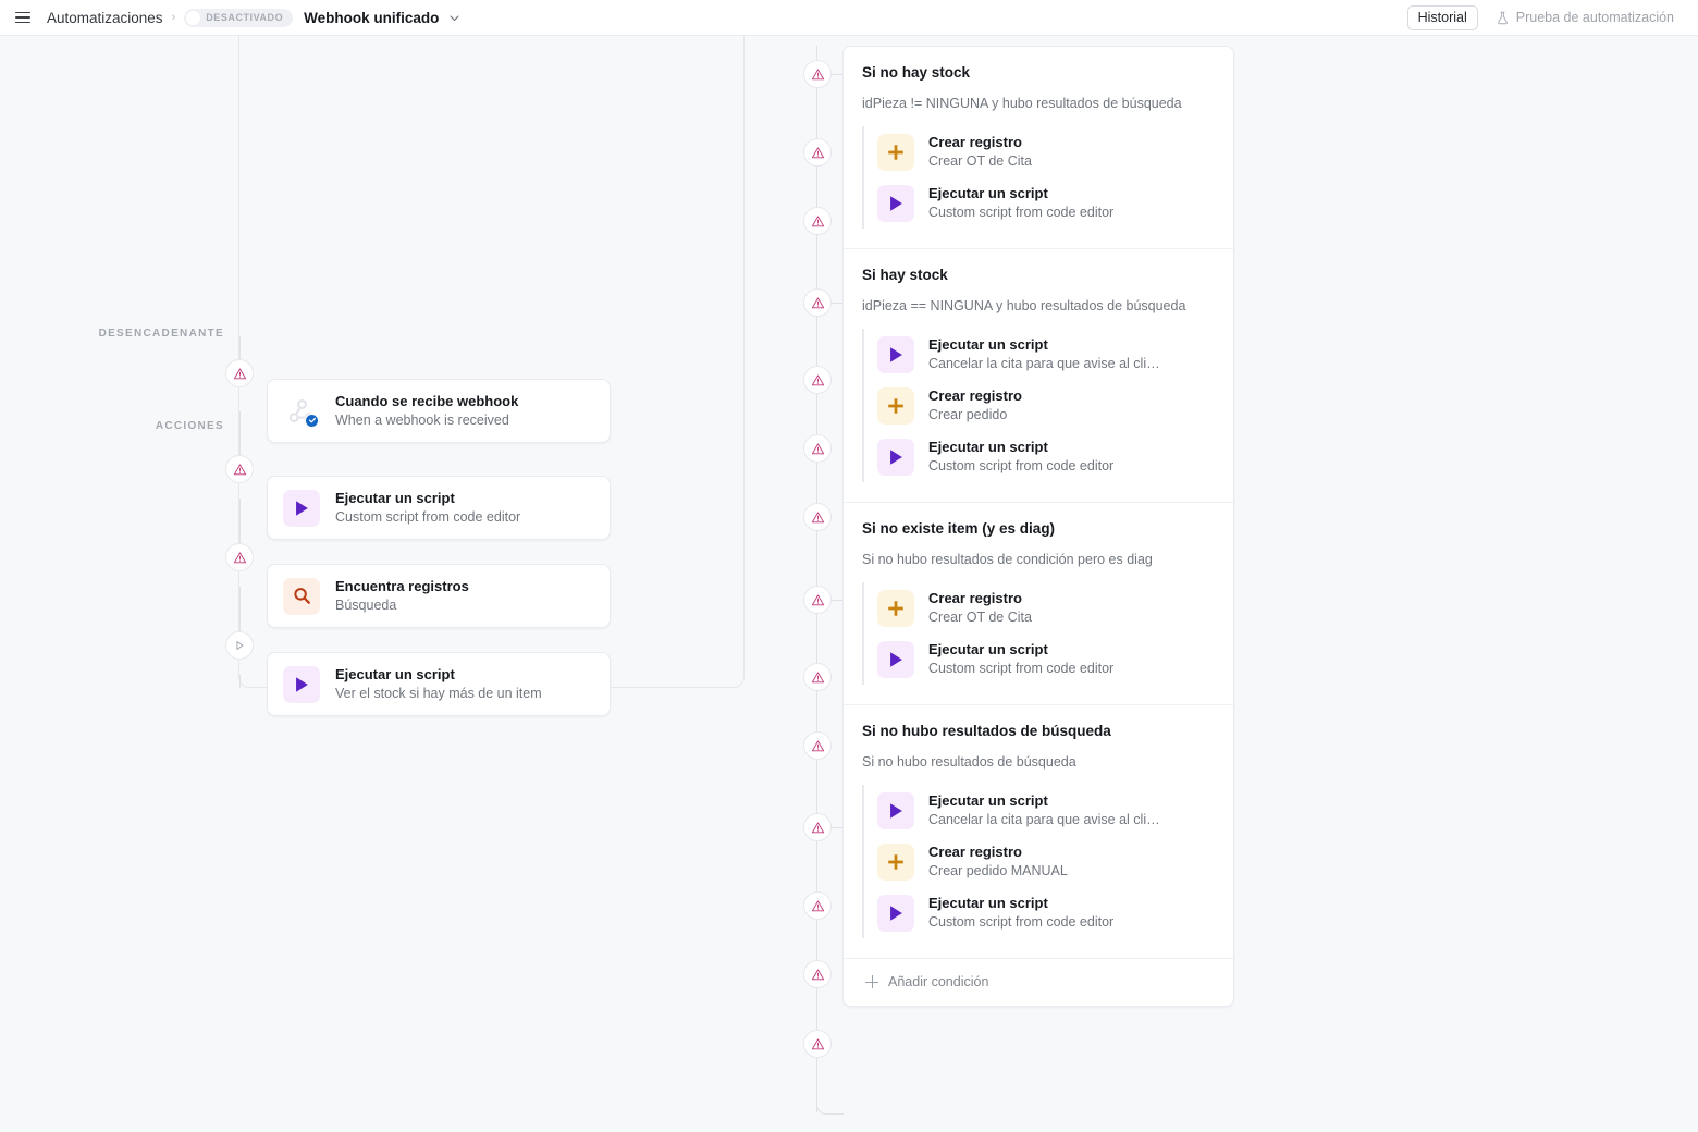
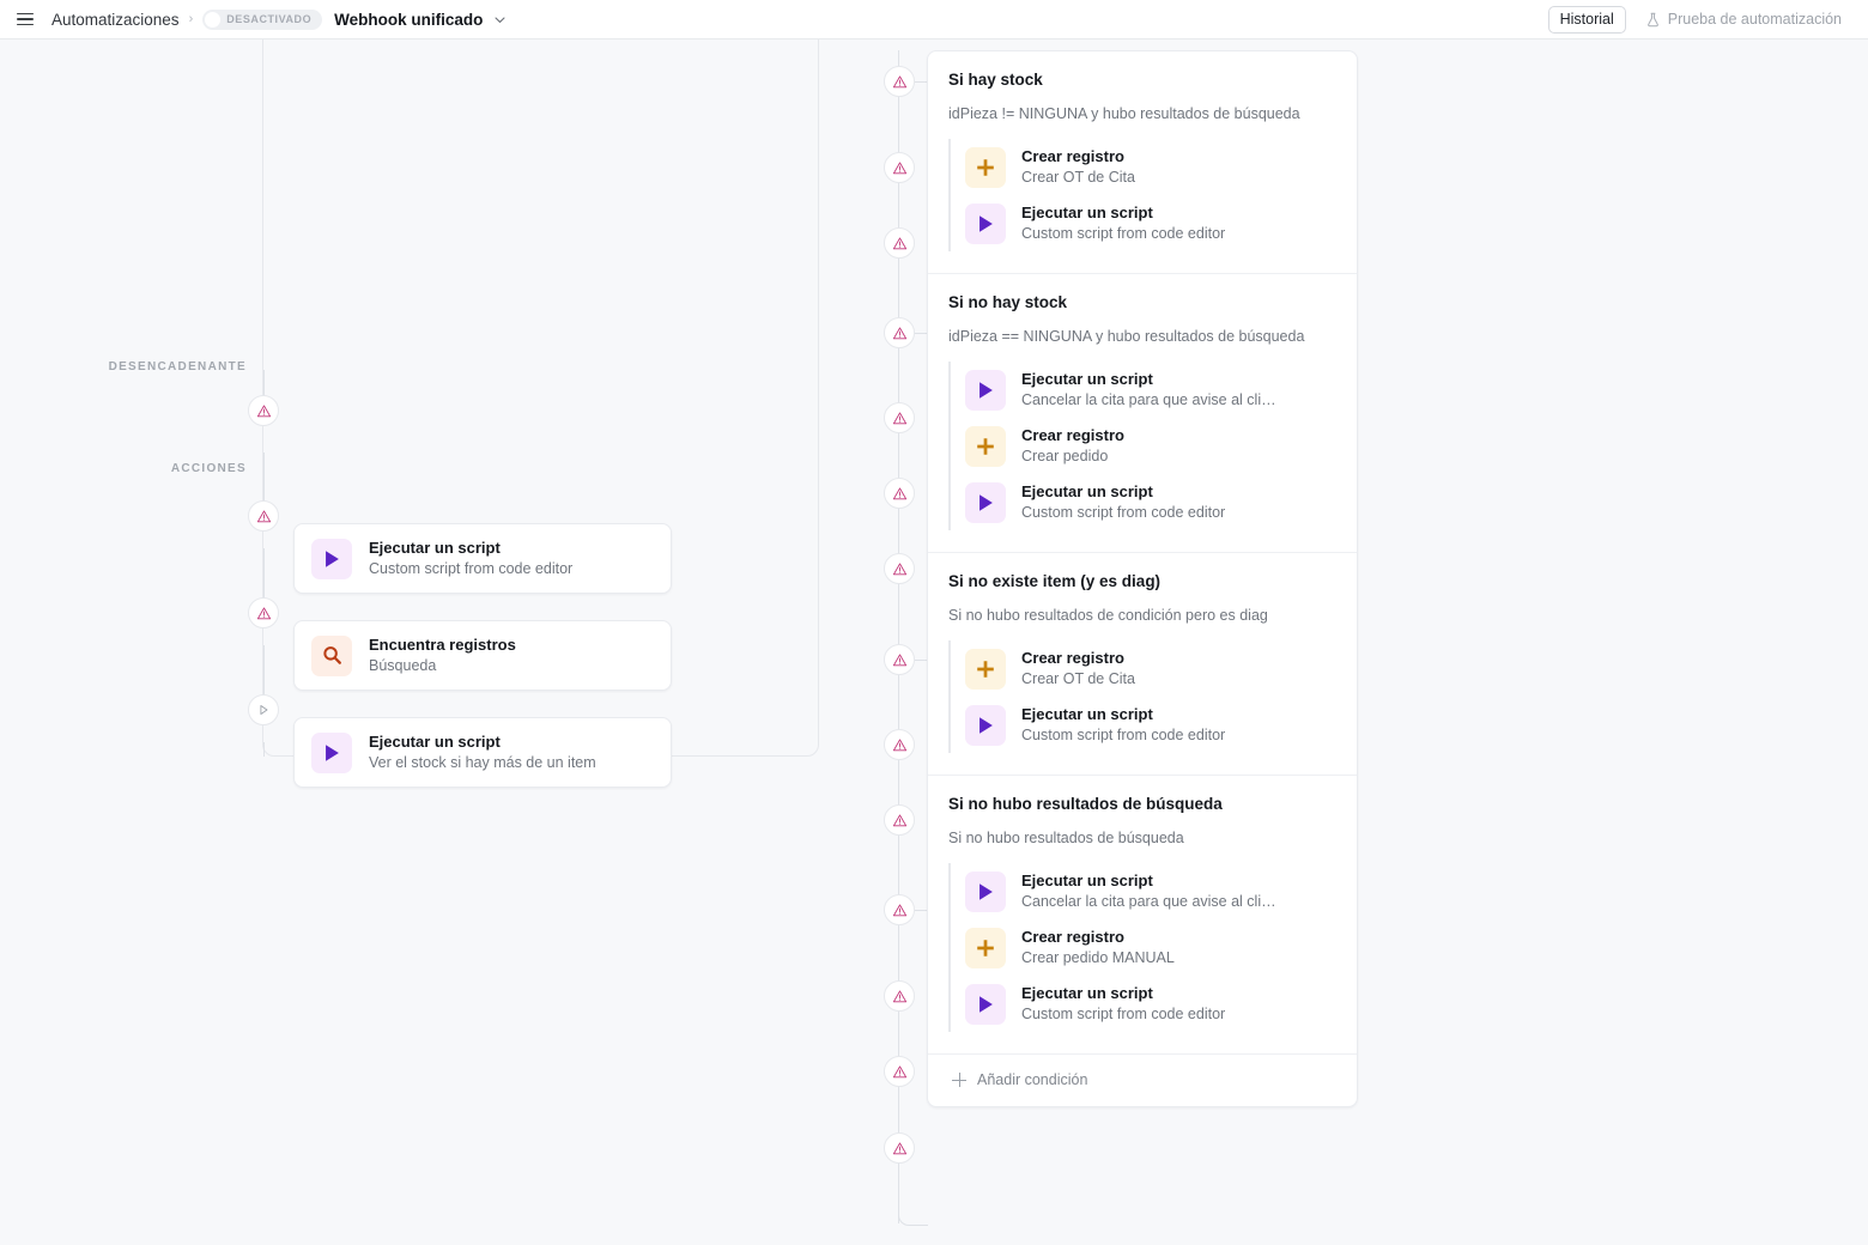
  Automatizaciones
  ›
  DESACTIVADO
  Webhook unificado
  Historial
  Prueba de automatización
  DESENCADENANTE
  ACCIONES
- Cuando se recibe webhook
- When a webhook is received
  Ejecutar un script
  Custom script from code editor
  Encuentra registros
  Búsqueda
  Ejecutar un script
  Ver el stock si hay más de un item
- Si no hay stock
+ Si hay stock
  idPieza != NINGUNA y hubo resultados de búsqueda
  Crear registro
  Crear OT de Cita
  Ejecutar un script
  Custom script from code editor
- Si hay stock
+ Si no hay stock
  idPieza == NINGUNA y hubo resultados de búsqueda
  Ejecutar un script
  Cancelar la cita para que avise al clie…
  Crear registro
  Crear pedido
  Ejecutar un script
  Custom script from code editor
  Si no existe item (y es diag)
  Si no hubo resultados de condición pero es diag
  Crear registro
  Crear OT de Cita
  Ejecutar un script
  Custom script from code editor
  Si no hubo resultados de búsqueda
  Si no hubo resultados de búsqueda
  Ejecutar un script
  Cancelar la cita para que avise al clie…
  Crear registro
  Crear pedido MANUAL
  Ejecutar un script
  Custom script from code editor
  Añadir condición
